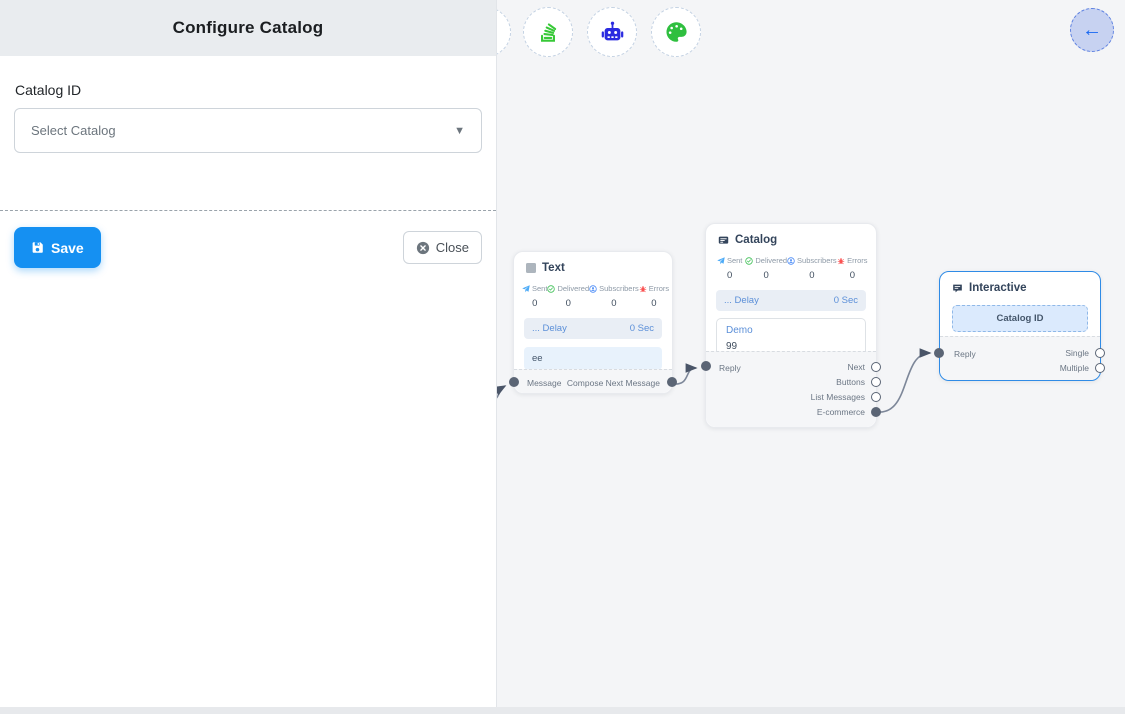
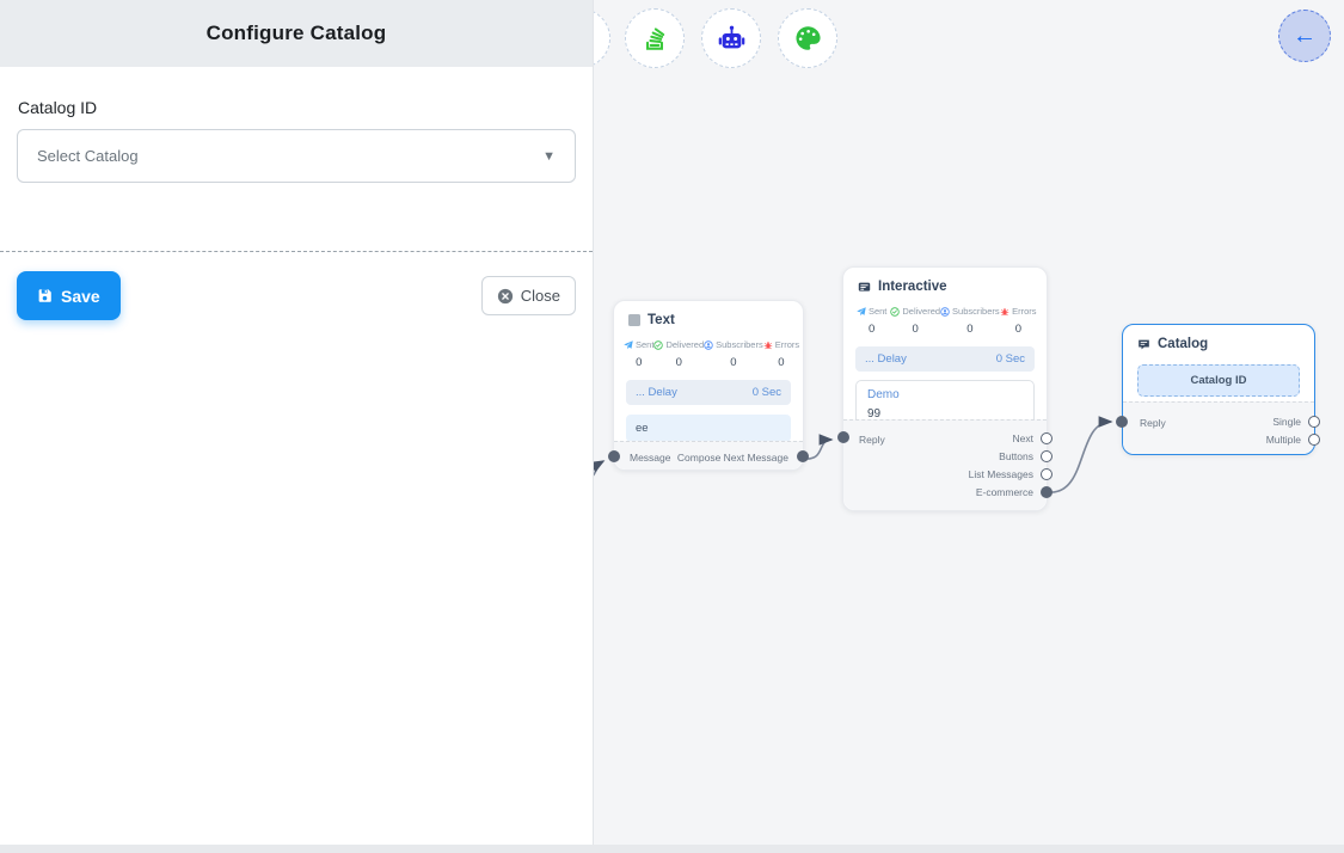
  Configure Catalog
  Catalog ID
  Select Catalog
  ▼
  Save
  Close
  ←
  Text
  Sent
  0
  Delivered
  0
  Subscribers
  0
  Errors
  0
  ... Delay
  0 Sec
  ee
  Message
  Compose Next Message
- Catalog
+ Interactive
  Sent
  0
  Delivered
  0
  Subscribers
  0
  Errors
  0
  ... Delay
  0 Sec
  Demo
  99
  Reply
  Next
  Buttons
  List Messages
  E-commerce
- Interactive
+ Catalog
  Catalog ID
  Reply
  Single
  Multiple
